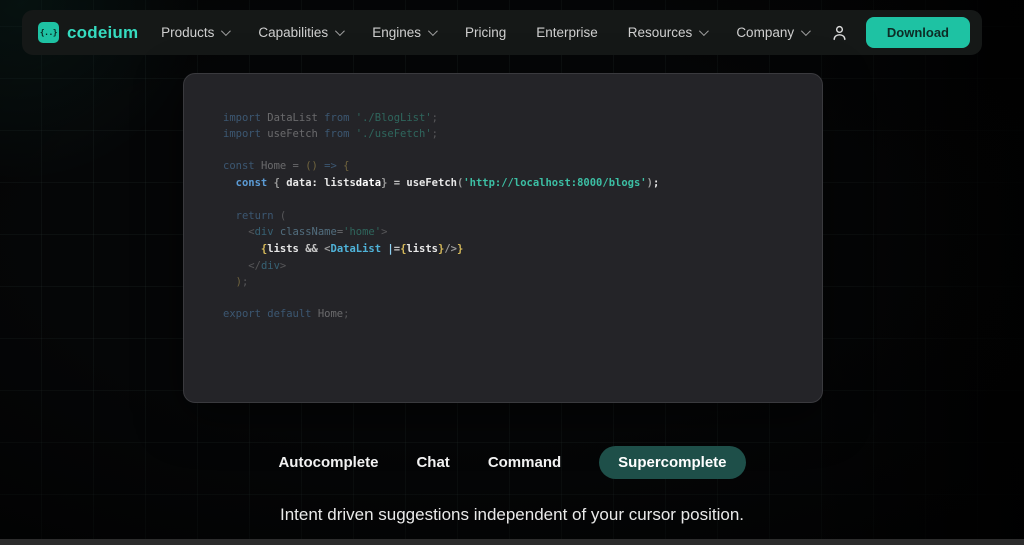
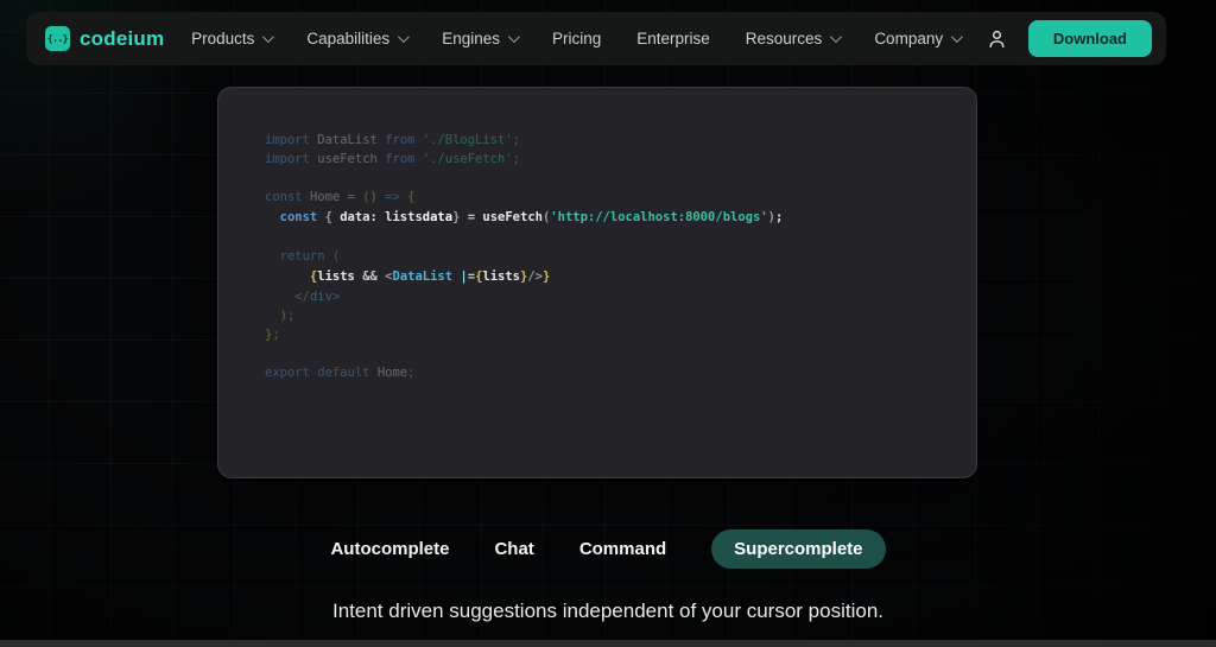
  {..}
  codeium
  Products
  Capabilities
  Engines
  Pricing
  Enterprise
  Resources
  Company
  Download
  import DataList from './BlogList';
  import useFetch from './useFetch';
  const Home = () => {
  const { data: listsdata} = useFetch('http://localhost:8000/blogs');
  return (
- <div className='home'>
  {lists && <DataList |={lists}/>}
  </div>
  );
+ };
  export default Home;
  Autocomplete
  Chat
  Command
  Supercomplete
  Intent driven suggestions independent of your cursor position.
